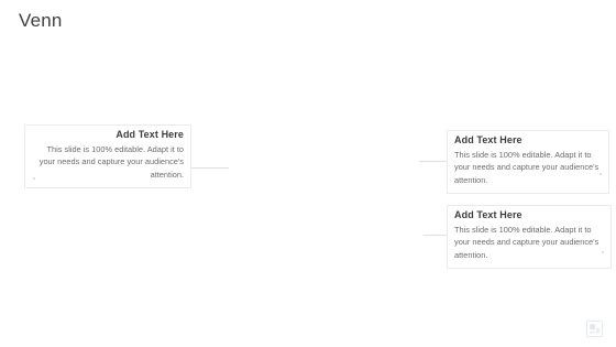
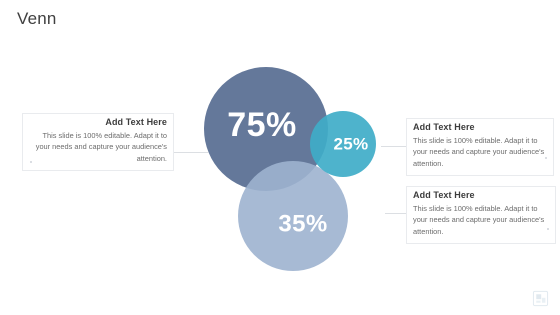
  Venn
+ 75%
+ 25%
+ 35%
  Add Text Here
  This slide is 100% editable. Adapt it to your needs and capture your audience's attention.
  Add Text Here
  This slide is 100% editable. Adapt it to your needs and capture your audience's attention.
  Add Text Here
  This slide is 100% editable. Adapt it to your needs and capture your audience's attention.
